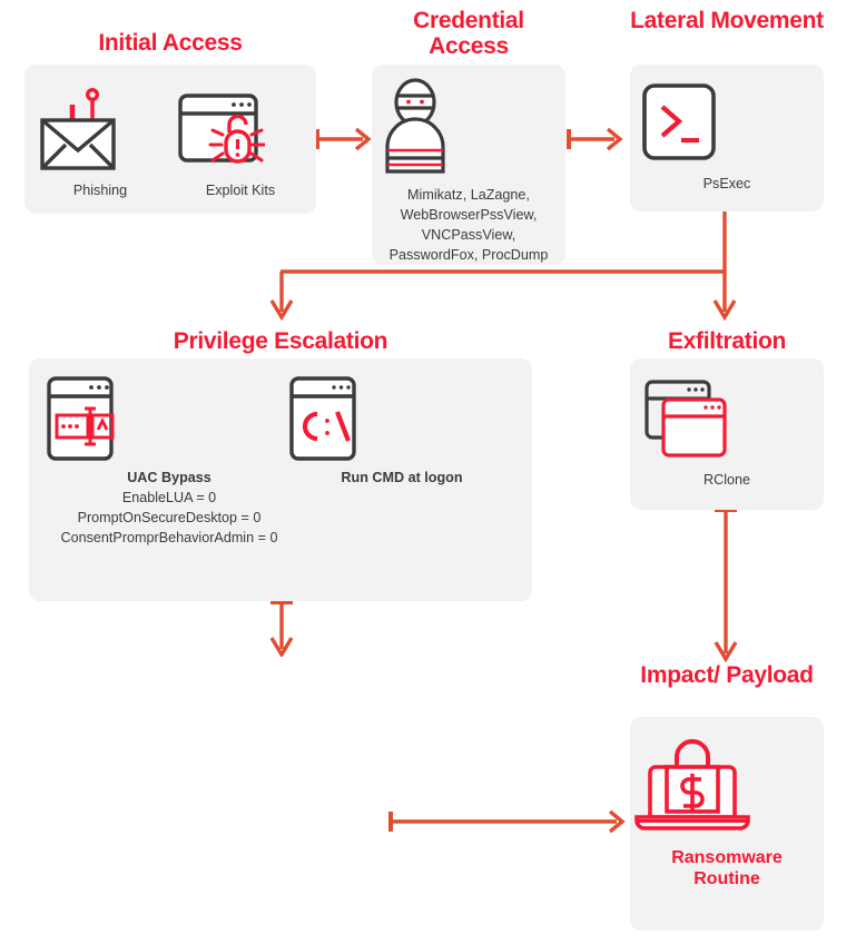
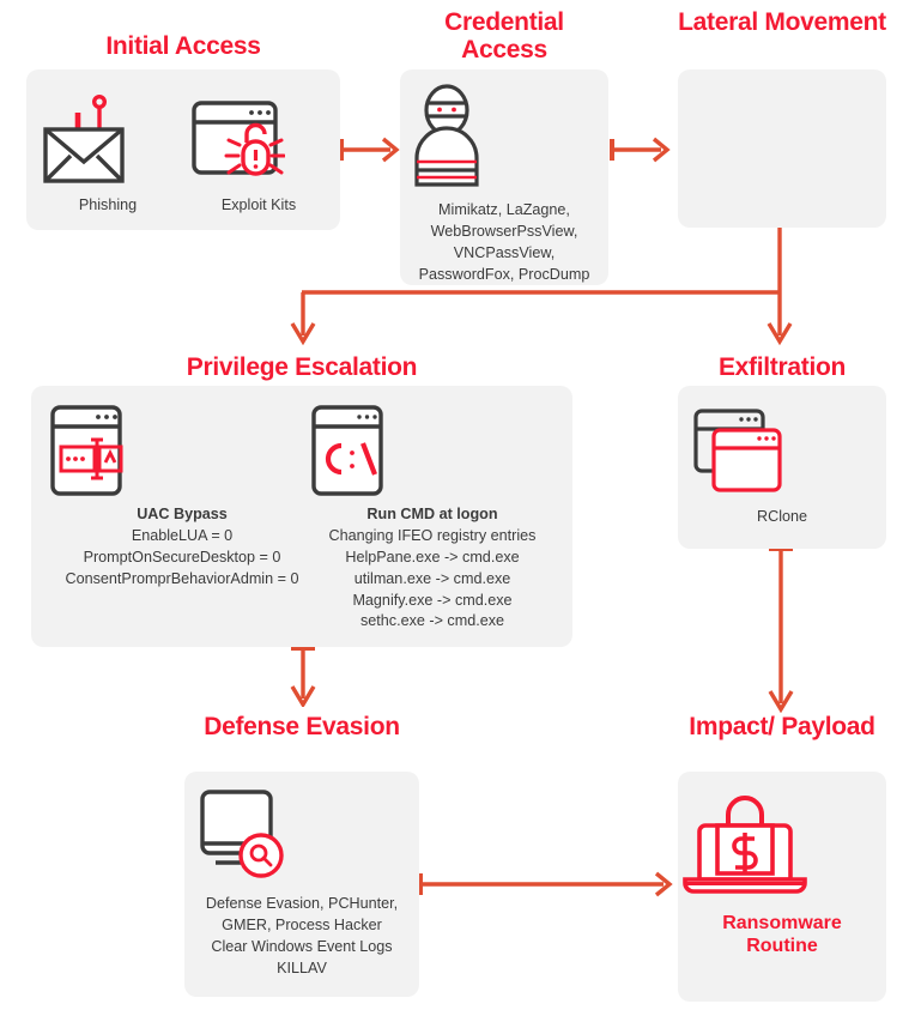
  Initial Access
  Phishing
  Exploit Kits
  Credential Access
  Mimikatz, LaZagne,
  WebBrowserPssView,
  VNCPassView,
  PasswordFox, ProcDump
  Lateral Movement
- PsExec
  Privilege Escalation
  UAC Bypass
  EnableLUA = 0
  PromptOnSecureDesktop = 0
  ConsentPromprBehaviorAdmin = 0
  Run CMD at logon
+ Changing IFEO registry entries
+ HelpPane.exe -> cmd.exe
+ utilman.exe -> cmd.exe
+ Magnify.exe -> cmd.exe
+ sethc.exe -> cmd.exe
  Exfiltration
  RClone
+ Defense Evasion
+ Defense Evasion, PCHunter,
+ GMER, Process Hacker
+ Clear Windows Event Logs
+ KILLAV
  Impact/ Payload
  Ransomware
  Routine
